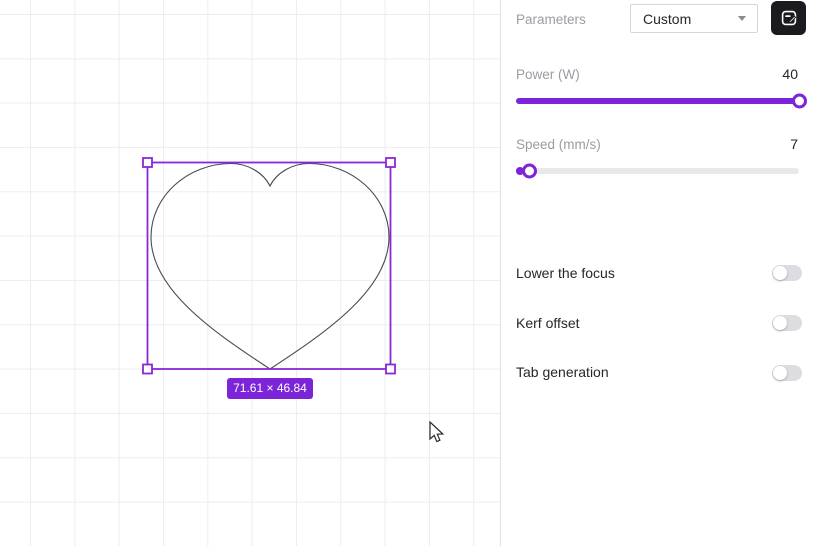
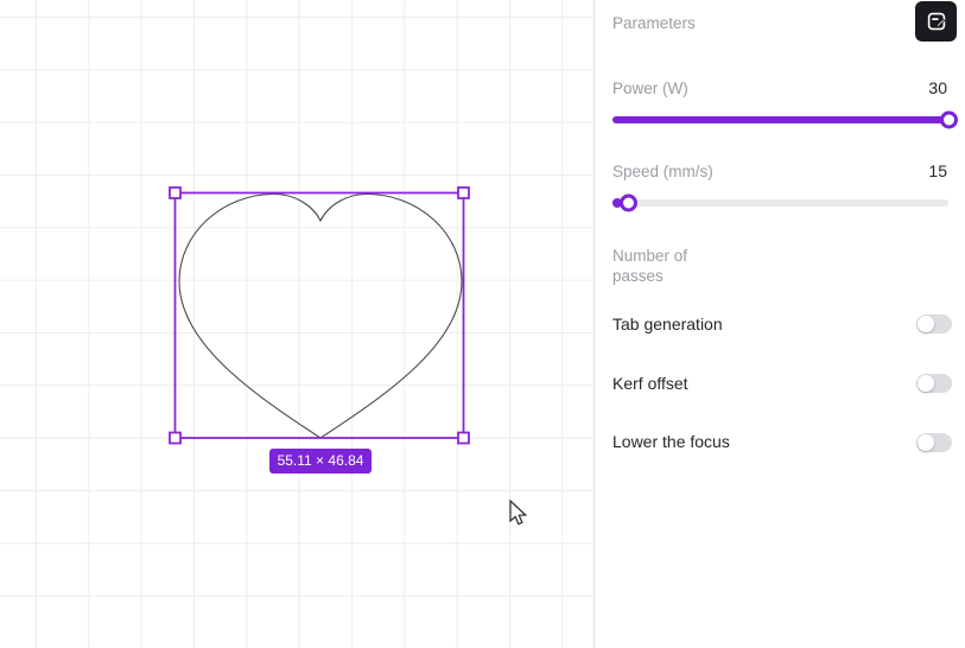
- 71.61 × 46.84
+ 55.11 × 46.84
  Parameters
- Custom
  Power (W)
- 40
+ 30
  Speed (mm/s)
- 7
+ 15
+ Number of passes
- Lower the focus
+ Tab generation
  Kerf offset
- Tab generation
+ Lower the focus
